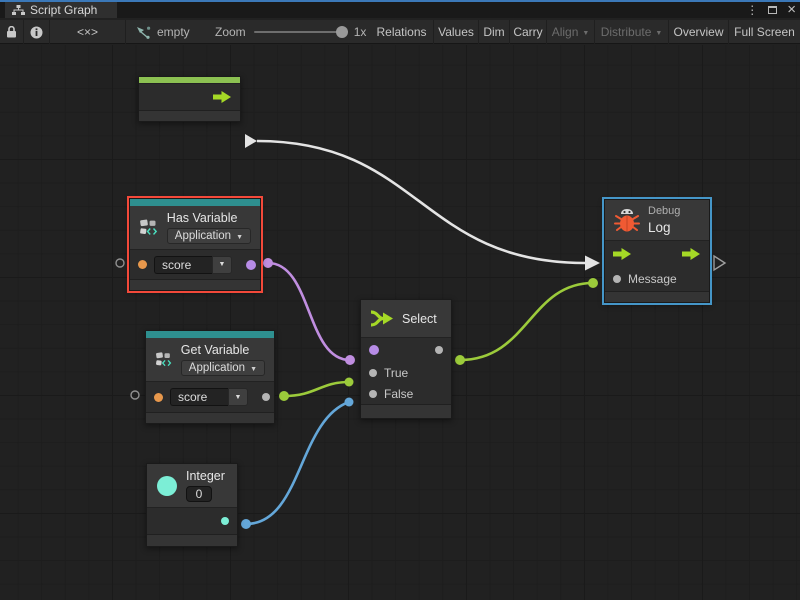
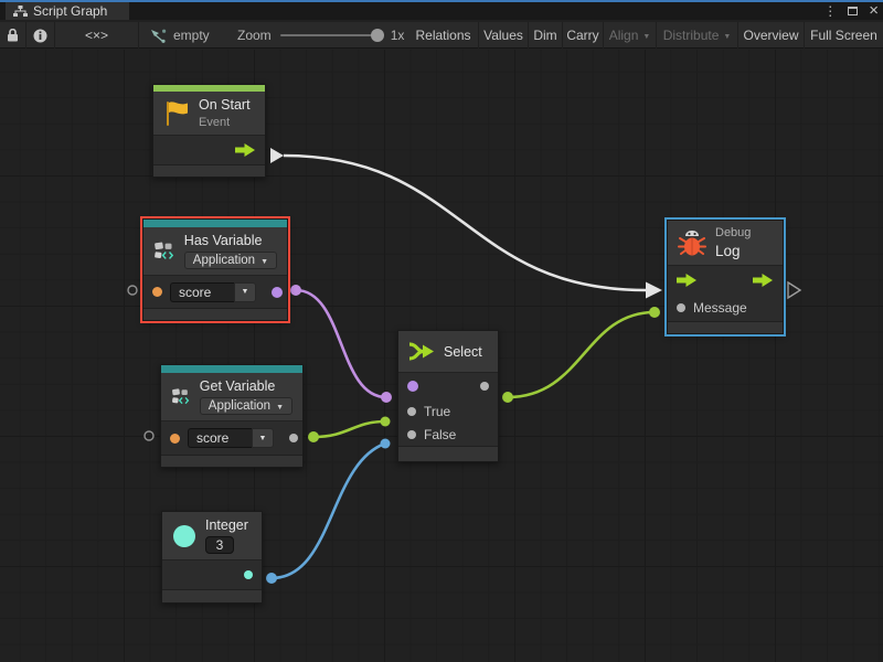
  Script Graph
  ⋮
  ×
  <×>
  empty
  Zoom
  1x
  Relations
  Values
  Dim
  Carry
  Align
  Distribute
  Overview
  Full Screen
+ On Start
+ Event
  Has Variable
  Application
  score
  Get Variable
  Application
  score
  Select
  True
  False
  Debug
  Log
  Message
  Integer
- 0
+ 3
